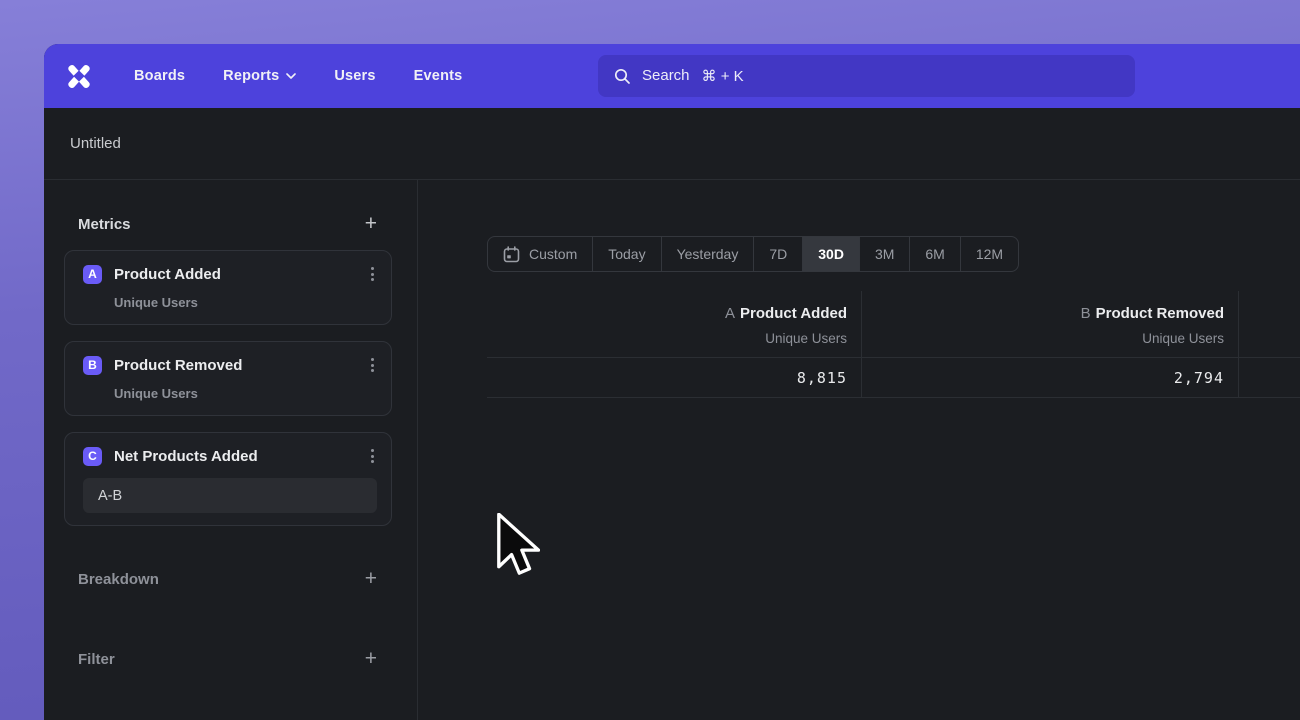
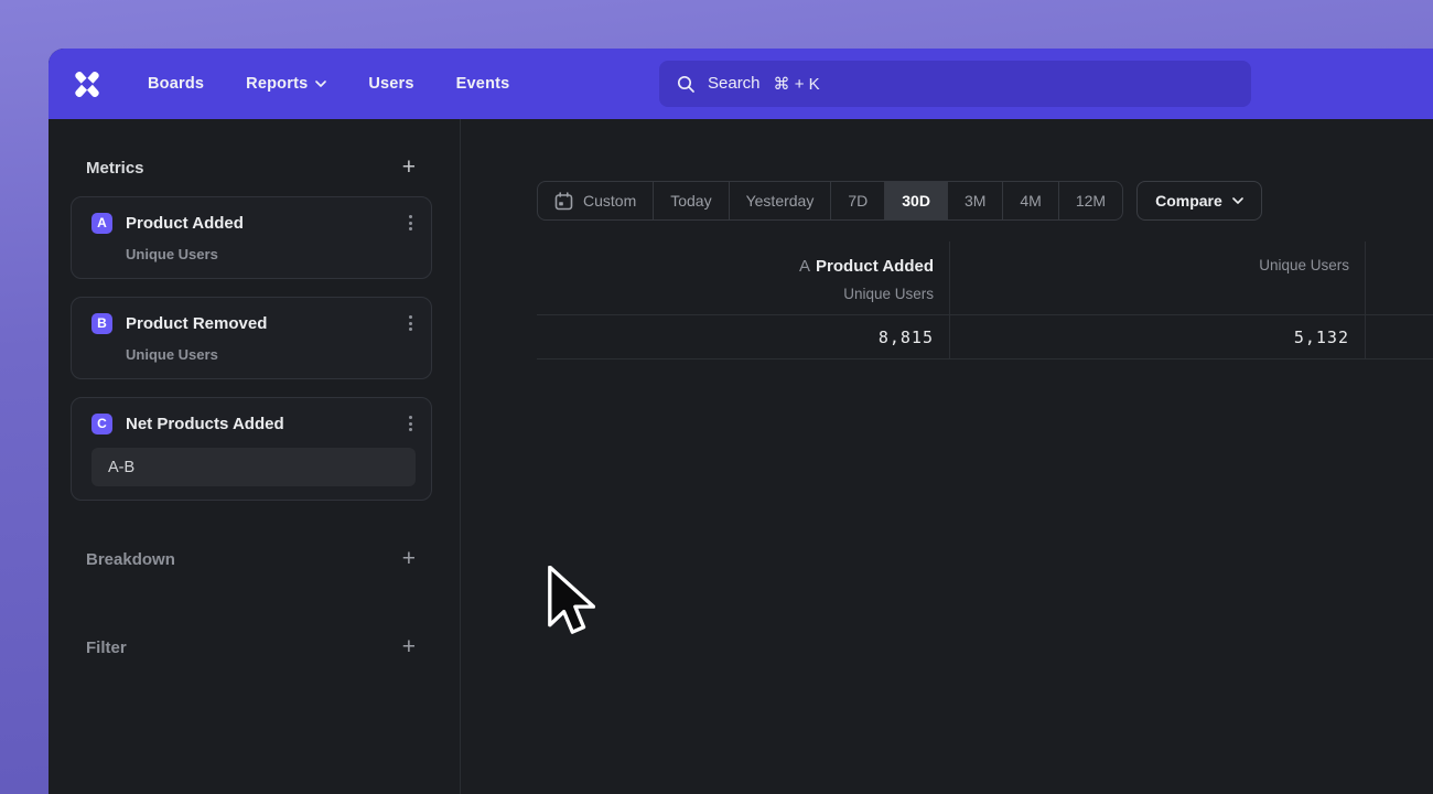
  Boards
  Reports
  Users
  Events
  Search
  ⌘ + K
- Untitled
  Metrics
  +
  A
  Product Added
  Unique Users
  B
  Product Removed
  Unique Users
  C
  Net Products Added
  A-B
  Breakdown
  +
  Filter
  +
  Custom
  Today
  Yesterday
  7D
  30D
  3M
- 6M
+ 4M
  12M
+ Compare
  A Product Added
  Unique Users
  8,815
- B Product Removed
  Unique Users
- 2,794
+ 5,132
